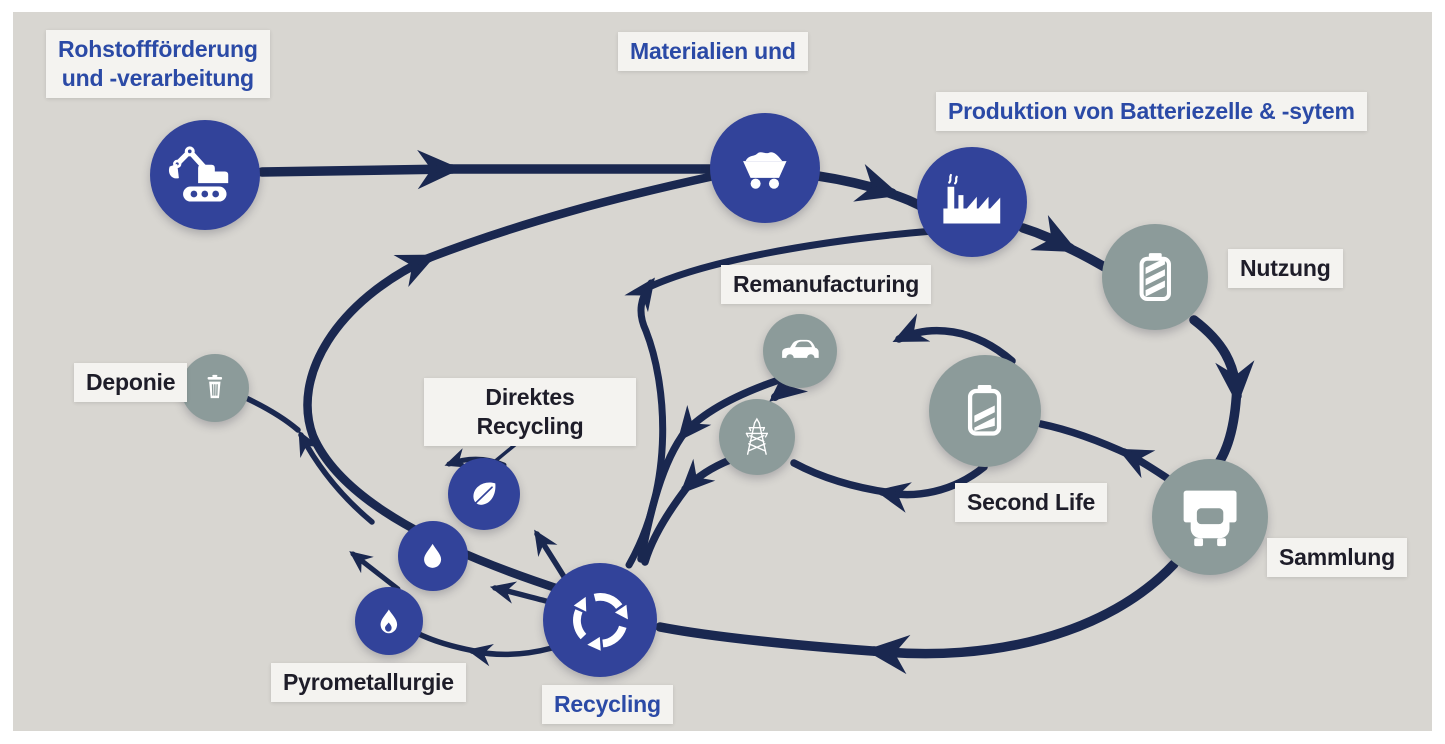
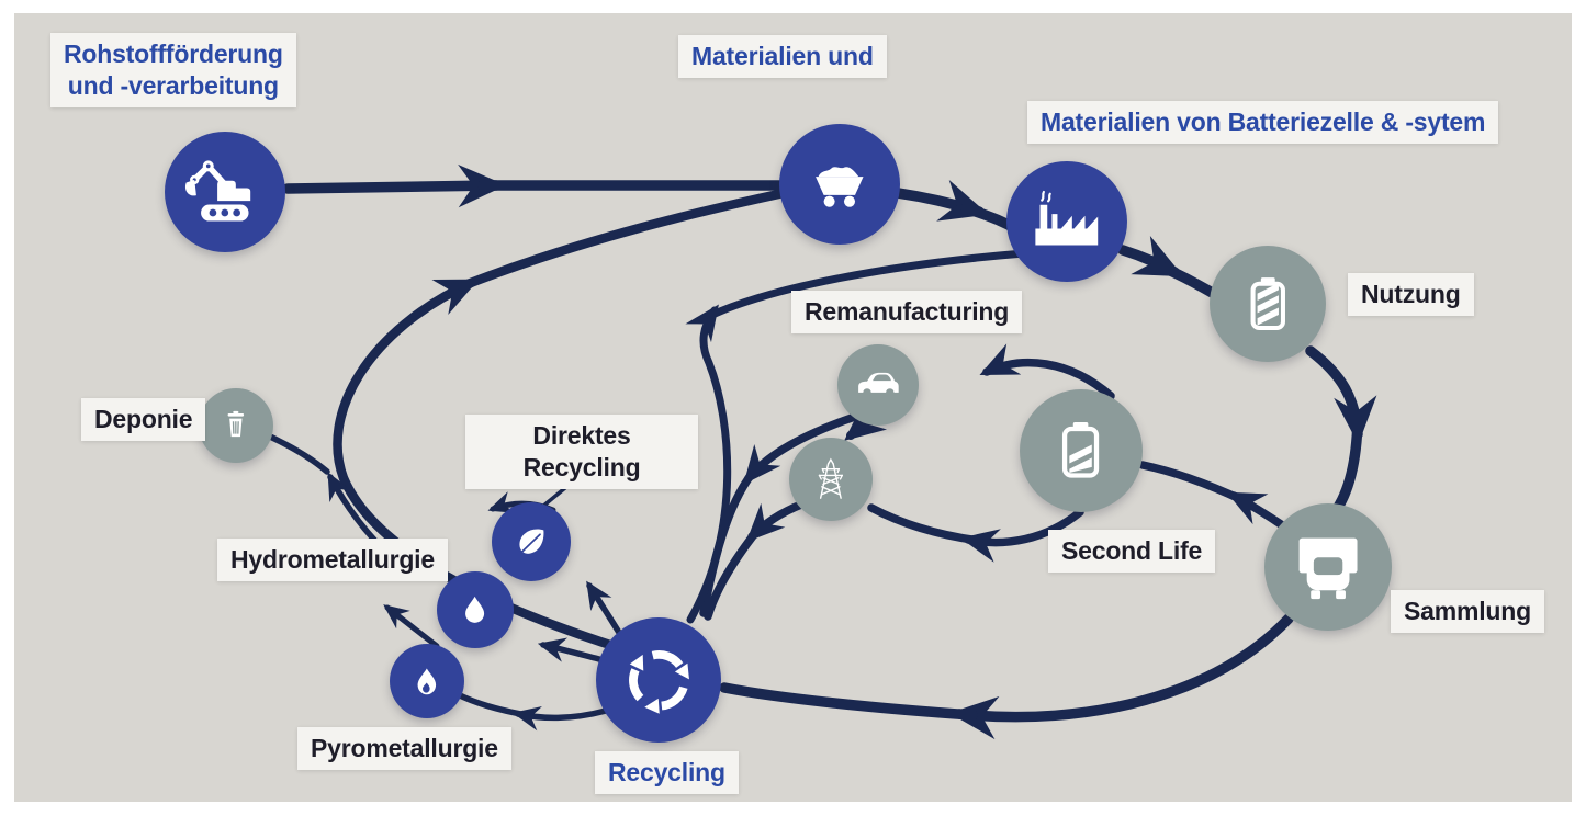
  Rohstoffförderung
  und -verarbeitung
  Materialien und
- Produktion von Batteriezelle & -sytem
+ Materialien von Batteriezelle & -sytem
  Nutzung
  Remanufacturing
  Second Life
  Sammlung
  Recycling
  Direktes
  Recycling
+ Hydrometallurgie
  Pyrometallurgie
  Deponie
